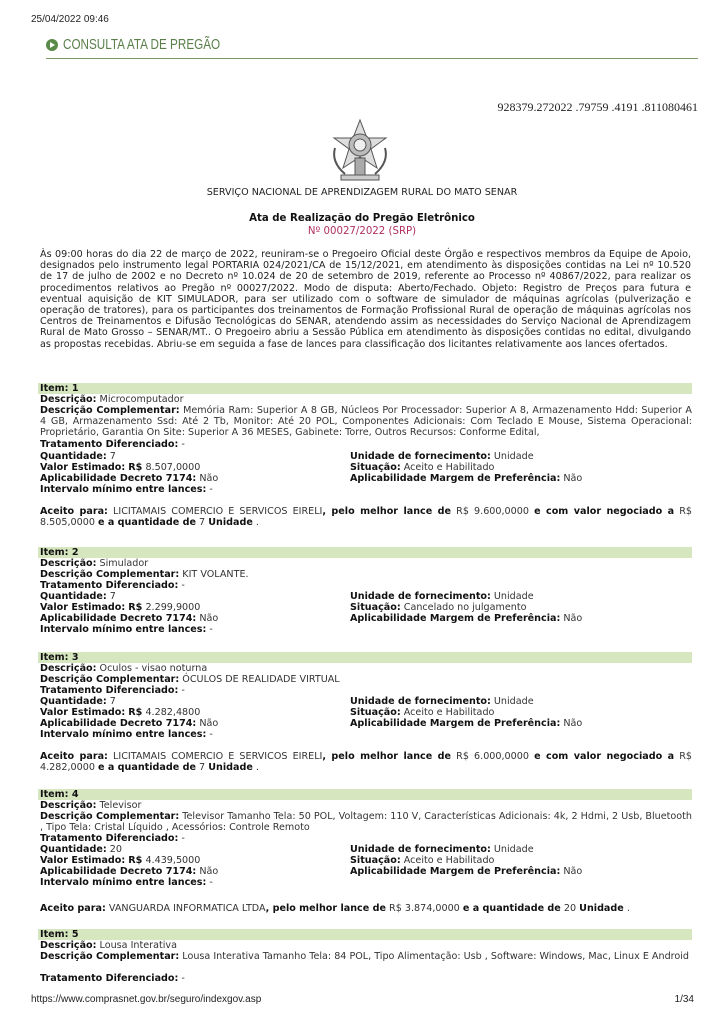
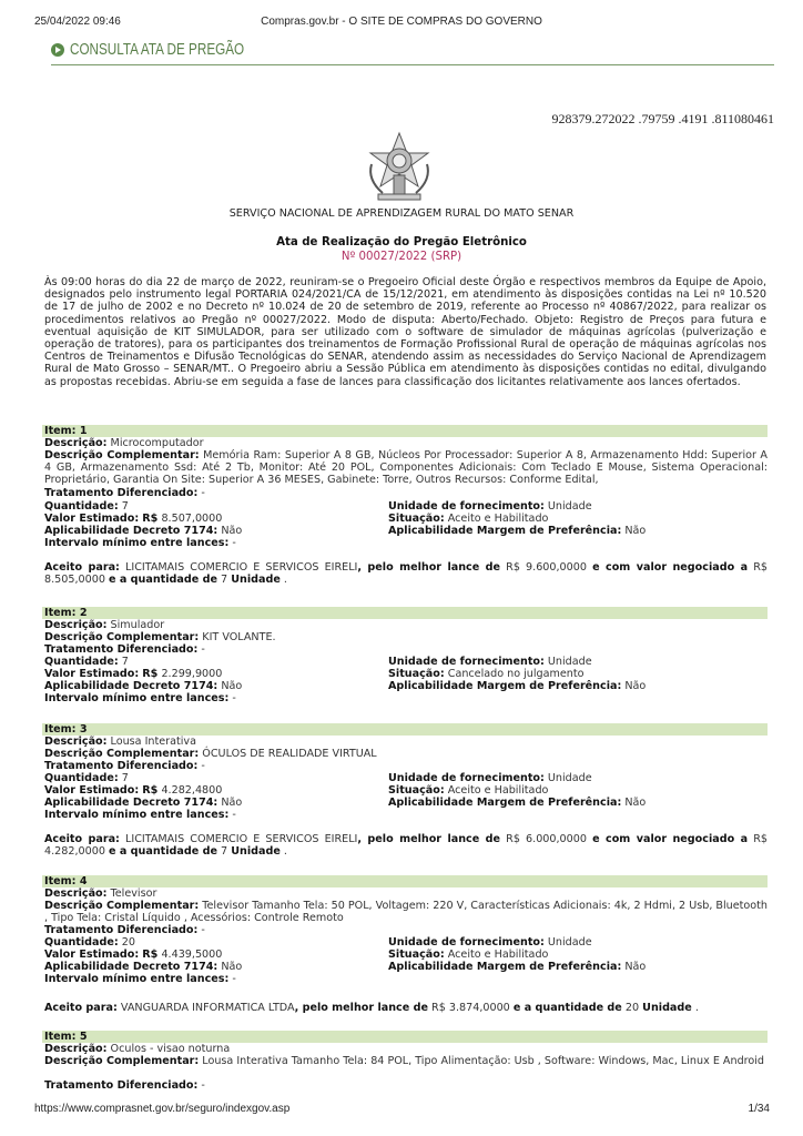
  25/04/2022 09:46
+ Compras.gov.br - O SITE DE COMPRAS DO GOVERNO
  CONSULTA ATA DE PREGÃO
  928379.272022 .79759 .4191 .811080461
  SERVIÇO NACIONAL DE APRENDIZAGEM RURAL DO MATO SENAR
  Ata de Realização do Pregão Eletrônico
  Nº 00027/2022 (SRP)
  Às 09:00 horas do dia 22 de março de 2022, reuniram-se o Pregoeiro Oficial deste Órgão e respectivos membros da Equipe de Apoio, designados pelo instrumento legal PORTARIA 024/2021/CA de 15/12/2021, em atendimento às disposições contidas na Lei nº 10.520 de 17 de julho de 2002 e no Decreto nº 10.024 de 20 de setembro de 2019, referente ao Processo nº 40867/2022, para realizar os procedimentos relativos ao Pregão nº 00027/2022. Modo de disputa: Aberto/Fechado. Objeto: Registro de Preços para futura e eventual aquisição de KIT SIMULADOR, para ser utilizado com o software de simulador de máquinas agrícolas (pulverização e operação de tratores), para os participantes dos treinamentos de Formação Profissional Rural de operação de máquinas agrícolas nos Centros de Treinamentos e Difusão Tecnológicas do SENAR, atendendo assim as necessidades do Serviço Nacional de Aprendizagem Rural de Mato Grosso – SENAR/MT.. O Pregoeiro abriu a Sessão Pública em atendimento às disposições contidas no edital, divulgando as propostas recebidas. Abriu-se em seguida a fase de lances para classificação dos licitantes relativamente aos lances ofertados.
  Item: 1
  Descrição: Microcomputador
  Descrição Complementar: Memória Ram: Superior A 8 GB, Núcleos Por Processador: Superior A 8, Armazenamento Hdd: Superior A 4 GB, Armazenamento Ssd: Até 2 Tb, Monitor: Até 20 POL, Componentes Adicionais: Com Teclado E Mouse, Sistema Operacional: Proprietário, Garantia On Site: Superior A 36 MESES, Gabinete: Torre, Outros Recursos: Conforme Edital,
  Tratamento Diferenciado: -
  Quantidade: 7
  Unidade de fornecimento: Unidade
  Valor Estimado: R$ 8.507,0000
  Situação: Aceito e Habilitado
  Aplicabilidade Decreto 7174: Não
  Aplicabilidade Margem de Preferência: Não
  Intervalo mínimo entre lances: -
  Aceito para: LICITAMAIS COMERCIO E SERVICOS EIRELI, pelo melhor lance de R$ 9.600,0000 e com valor negociado a R$ 8.505,0000 e a quantidade de 7 Unidade .
  Item: 2
  Descrição: Simulador
  Descrição Complementar: KIT VOLANTE.
  Tratamento Diferenciado: -
  Quantidade: 7
  Unidade de fornecimento: Unidade
  Valor Estimado: R$ 2.299,9000
  Situação: Cancelado no julgamento
  Aplicabilidade Decreto 7174: Não
  Aplicabilidade Margem de Preferência: Não
  Intervalo mínimo entre lances: -
  Item: 3
- Descrição: Oculos - visao noturna
+ Descrição: Lousa Interativa
  Descrição Complementar: ÓCULOS DE REALIDADE VIRTUAL
  Tratamento Diferenciado: -
  Quantidade: 7
  Unidade de fornecimento: Unidade
  Valor Estimado: R$ 4.282,4800
  Situação: Aceito e Habilitado
  Aplicabilidade Decreto 7174: Não
  Aplicabilidade Margem de Preferência: Não
  Intervalo mínimo entre lances: -
  Aceito para: LICITAMAIS COMERCIO E SERVICOS EIRELI, pelo melhor lance de R$ 6.000,0000 e com valor negociado a R$ 4.282,0000 e a quantidade de 7 Unidade .
  Item: 4
  Descrição: Televisor
- Descrição Complementar: Televisor Tamanho Tela: 50 POL, Voltagem: 110 V, Características Adicionais: 4k, 2 Hdmi, 2 Usb, Bluetooth , Tipo Tela: Cristal Líquido , Acessórios: Controle Remoto
+ Descrição Complementar: Televisor Tamanho Tela: 50 POL, Voltagem: 220 V, Características Adicionais: 4k, 2 Hdmi, 2 Usb, Bluetooth , Tipo Tela: Cristal Líquido , Acessórios: Controle Remoto
  Tratamento Diferenciado: -
  Quantidade: 20
  Unidade de fornecimento: Unidade
  Valor Estimado: R$ 4.439,5000
  Situação: Aceito e Habilitado
  Aplicabilidade Decreto 7174: Não
  Aplicabilidade Margem de Preferência: Não
  Intervalo mínimo entre lances: -
  Aceito para: VANGUARDA INFORMATICA LTDA, pelo melhor lance de R$ 3.874,0000 e a quantidade de 20 Unidade .
  Item: 5
- Descrição: Lousa Interativa
+ Descrição: Oculos - visao noturna
  Descrição Complementar: Lousa Interativa Tamanho Tela: 84 POL, Tipo Alimentação: Usb , Software: Windows, Mac, Linux E Android
  Tratamento Diferenciado: -
  https://www.comprasnet.gov.br/seguro/indexgov.asp
  1/34
